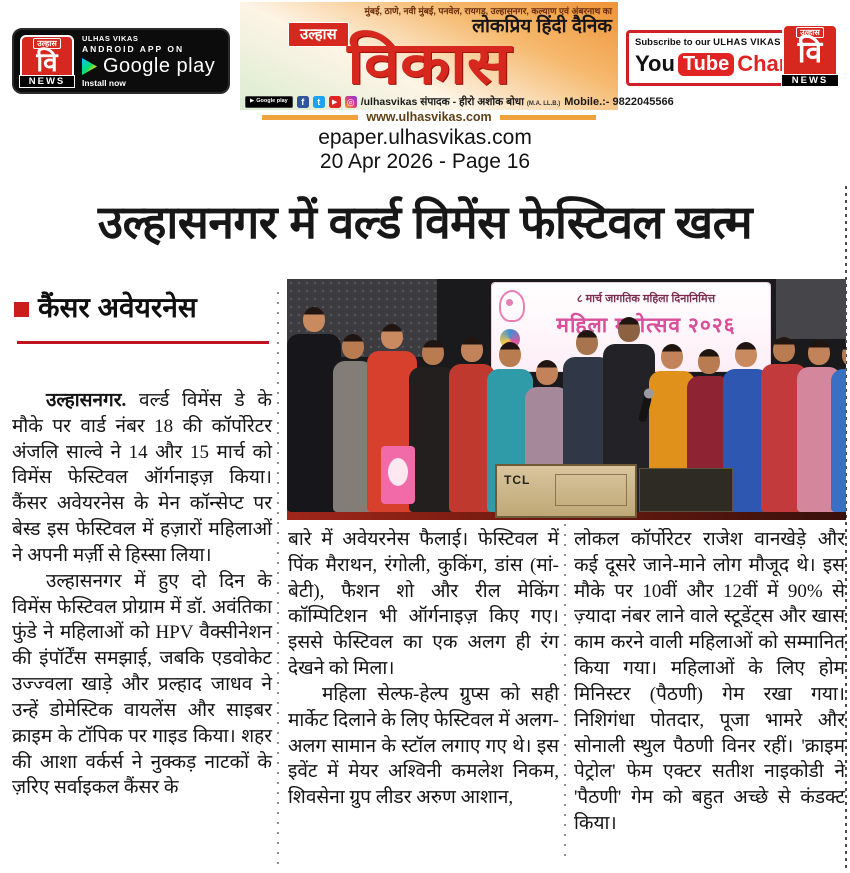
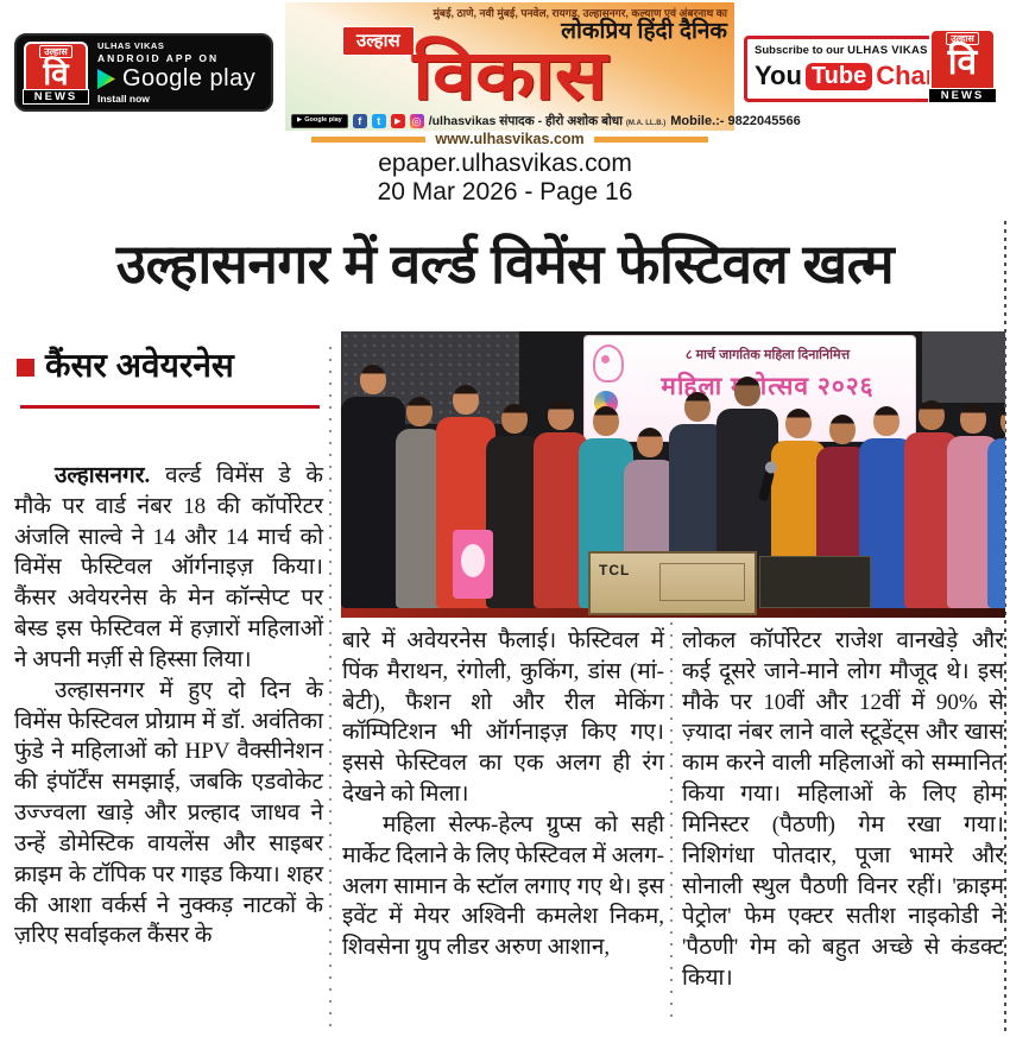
  उल्हास
  वि
  NEWS
  ULHAS VIKAS
  ANDROID APP ON
  Google play
  Install now
  मुंबई, ठाणे, नवी मुंबई, पनवेल, रायगड़, उल्हासनगर, कल्याण एवं अंबरनाथ का
  लोकप्रिय हिंदी दैनिक
  उल्हास
  विकास
  f
  t
  ◎
  /ulhasvikas संपादक - हीरो अशोक बोधा
  Mobile.:- 9822045566
  www.ulhasvikas.com
  Subscribe to our ULHAS VIKAS
  You
  Tube
  उल्हास
  वि
  NEWS
  epaper.ulhasvikas.com
- 20 Apr 2026 - Page 16
+ 20 Mar 2026 - Page 16
  उल्हासनगर में वर्ल्ड विमेंस फेस्टिवल खत्म
  कैंसर अवेयरनेस
  ८ मार्च जागतिक महिला दिनानिमित्त
  महिलात्सव २०२६
  TCL
- उल्हासनगर. वर्ल्ड विमेंस डे के मौके पर वार्ड नंबर 18 की कॉर्पोरेटर अंजलि साल्वे ने 14 और 15 मार्च को विमेंस फेस्टिवल ऑर्गनाइज़ किया। कैंसर अवेयरनेस के मेन कॉन्सेप्ट पर बेस्ड इस फेस्टिवल में हज़ारों महिलाओं ने अपनी मर्ज़ी से हिस्सा लिया।
+ उल्हासनगर. वर्ल्ड विमेंस डे के मौके पर वार्ड नंबर 18 की कॉर्पोरेटर अंजलि साल्वे ने 14 और 14 मार्च को विमेंस फेस्टिवल ऑर्गनाइज़ किया। कैंसर अवेयरनेस के मेन कॉन्सेप्ट पर बेस्ड इस फेस्टिवल में हज़ारों महिलाओं ने अपनी मर्ज़ी से हिस्सा लिया।
  उल्हासनगर में हुए दो दिन के विमेंस फेस्टिवल प्रोग्राम में डॉ. अवंतिका फुंडे ने महिलाओं को HPV वैक्सीनेशन की इंपॉर्टेंस समझाई, जबकि एडवोकेट उज्ज्वला खाड़े और प्रल्हाद जाधव ने उन्हें डोमेस्टिक वायलेंस और साइबर क्राइम के टॉपिक पर गाइड किया। शहर की आशा वर्कर्स ने नुक्कड़ नाटकों के ज़रिए सर्वाइकल कैंसर के
  बारे में अवेयरनेस फैलाई। फेस्टिवल में पिंक मैराथन, रंगोली, कुकिंग, डांस (मां-बेटी), फैशन शो और रील मेकिंग कॉम्पिटिशन भी ऑर्गनाइज़ किए गए। इससे फेस्टिवल का एक अलग ही रंग देखने को मिला।
  महिला सेल्फ-हेल्प ग्रुप्स को सही मार्केट दिलाने के लिए फेस्टिवल में अलग-अलग सामान के स्टॉल लगाए गए थे। इस इवेंट में मेयर अश्विनी कमलेश निकम, शिवसेना ग्रुप लीडर अरुण आशान,
  लोकल कॉर्पोरेटर राजेश वानखेड़े और कई दूसरे जाने-माने लोग मौजूद थे। इस मौके पर 10वीं और 12वीं में 90% से ज़्यादा नंबर लाने वाले स्टूडेंट्स और खास काम करने वाली महिलाओं को सम्मानित किया गया। महिलाओं के लिए होम मिनिस्टर (पैठणी) गेम रखा गया। निशिगंधा पोतदार, पूजा भामरे और सोनाली स्थुल पैठणी विनर रहीं। 'क्राइम पेट्रोल' फेम एक्टर सतीश नाइकोडी ने 'पैठणी' गेम को बहुत अच्छे से कंडक्ट किया।
